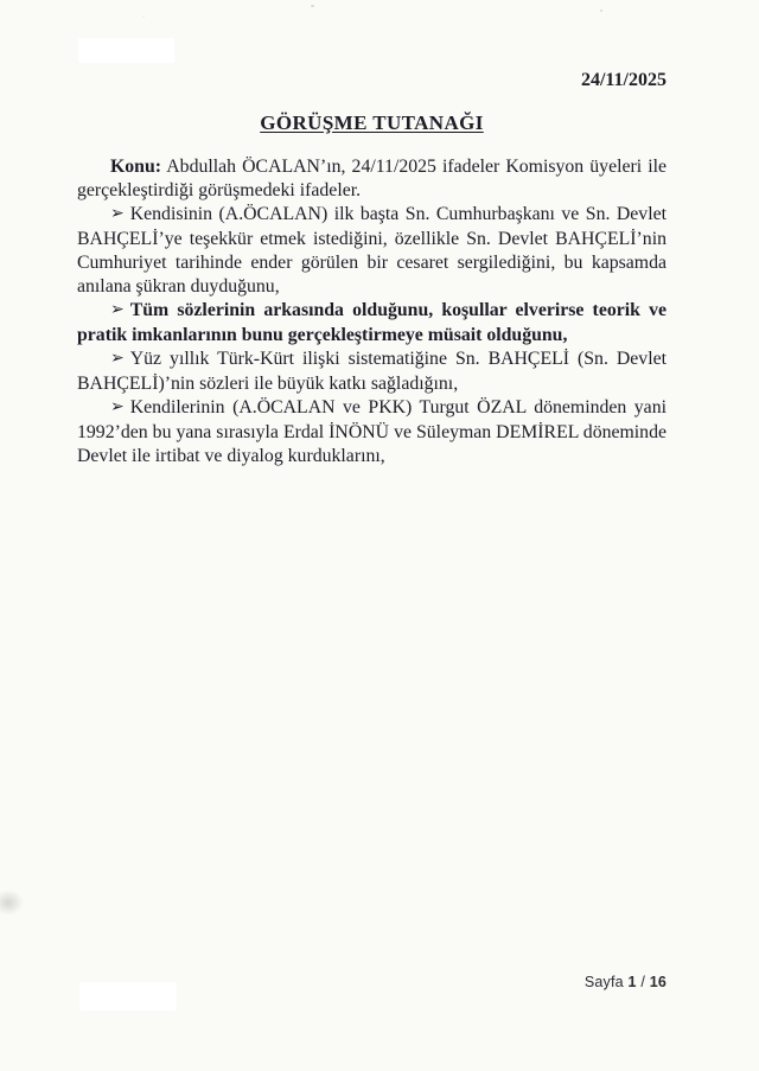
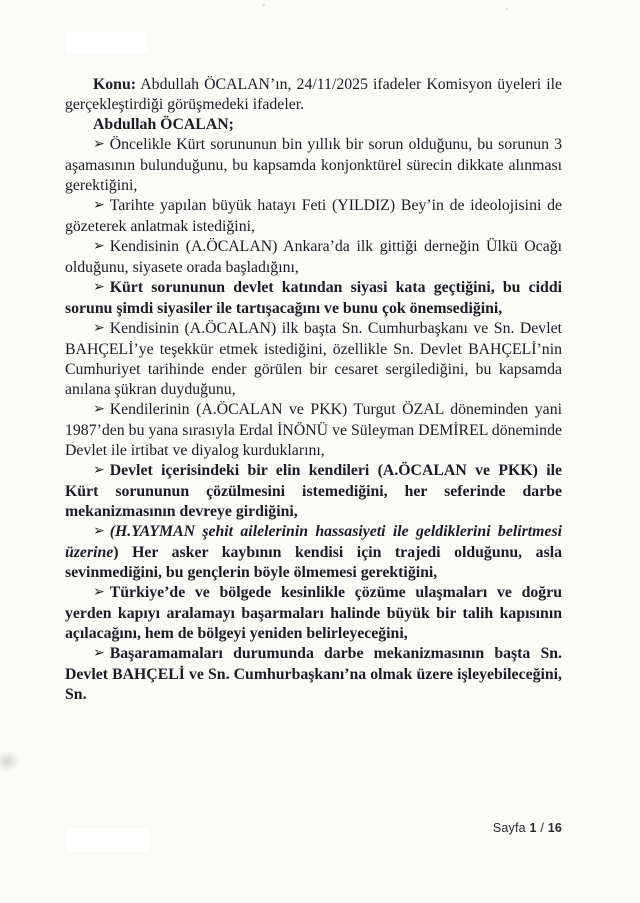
- 24/11/2025
- GÖRÜŞME TUTANAĞI
  Konu: Abdullah ÖCALAN’ın, 24/11/2025 ifadeler Komisyon üyeleri ile gerçekleştirdiği görüşmedeki ifadeler.
+ Abdullah ÖCALAN;
+ ➢ Öncelikle Kürt sorununun bin yıllık bir sorun olduğunu, bu sorunun 3 aşamasının bulunduğunu, bu kapsamda konjonktürel sürecin dikkate alınması gerektiğini,
+ ➢ Tarihte yapılan büyük hatayı Feti (YILDIZ) Bey’in de ideolojisini de gözeterek anlatmak istediğini,
+ ➢ Kendisinin (A.ÖCALAN) Ankara’da ilk gittiği derneğin Ülkü Ocağı olduğunu, siyasete orada başladığını,
+ ➢ Kürt sorununun devlet katından siyasi kata geçtiğini, bu ciddi sorunu şimdi siyasiler ile tartışacağını ve bunu çok önemsediğini,
  ➢ Kendisinin (A.ÖCALAN) ilk başta Sn. Cumhurbaşkanı ve Sn. Devlet BAHÇELİ’ye teşekkür etmek istediğini, özellikle Sn. Devlet BAHÇELİ’nin Cumhuriyet tarihinde ender görülen bir cesaret sergilediğini, bu kapsamda anılana şükran duyduğunu,
- ➢ Tüm sözlerinin arkasında olduğunu, koşullar elverirse teorik ve pratik imkanlarının bunu gerçekleştirmeye müsait olduğunu,
- ➢ Yüz yıllık Türk-Kürt ilişki sistematiğine Sn. BAHÇELİ (Sn. Devlet BAHÇELİ)’nin sözleri ile büyük katkı sağladığını,
- ➢ Kendilerinin (A.ÖCALAN ve PKK) Turgut ÖZAL döneminden yani 1992’den bu yana sırasıyla Erdal İNÖNÜ ve Süleyman DEMİREL döneminde Devlet ile irtibat ve diyalog kurduklarını,
+ ➢ Kendilerinin (A.ÖCALAN ve PKK) Turgut ÖZAL döneminden yani 1987’den bu yana sırasıyla Erdal İNÖNÜ ve Süleyman DEMİREL döneminde Devlet ile irtibat ve diyalog kurduklarını,
+ ➢ Devlet içerisindeki bir elin kendileri (A.ÖCALAN ve PKK) ile Kürt sorununun çözülmesini istemediğini, her seferinde darbe mekanizmasının devreye girdiğini,
+ ➢ (H.YAYMAN şehit ailelerinin hassasiyeti ile geldiklerini belirtmesi üzerine) Her asker kaybının kendisi için trajedi olduğunu, asla sevinmediğini, bu gençlerin böyle ölmemesi gerektiğini,
+ ➢ Türkiye’de ve bölgede kesinlikle çözüme ulaşmaları ve doğru yerden kapıyı aralamayı başarmaları halinde büyük bir talih kapısının açılacağını, hem de bölgeyi yeniden belirleyeceğini,
+ ➢ Başaramamaları durumunda darbe mekanizmasının başta Sn. Devlet BAHÇELİ ve Sn. Cumhurbaşkanı’na olmak üzere işleyebileceğini, Sn.
  Sayfa 1 / 16
